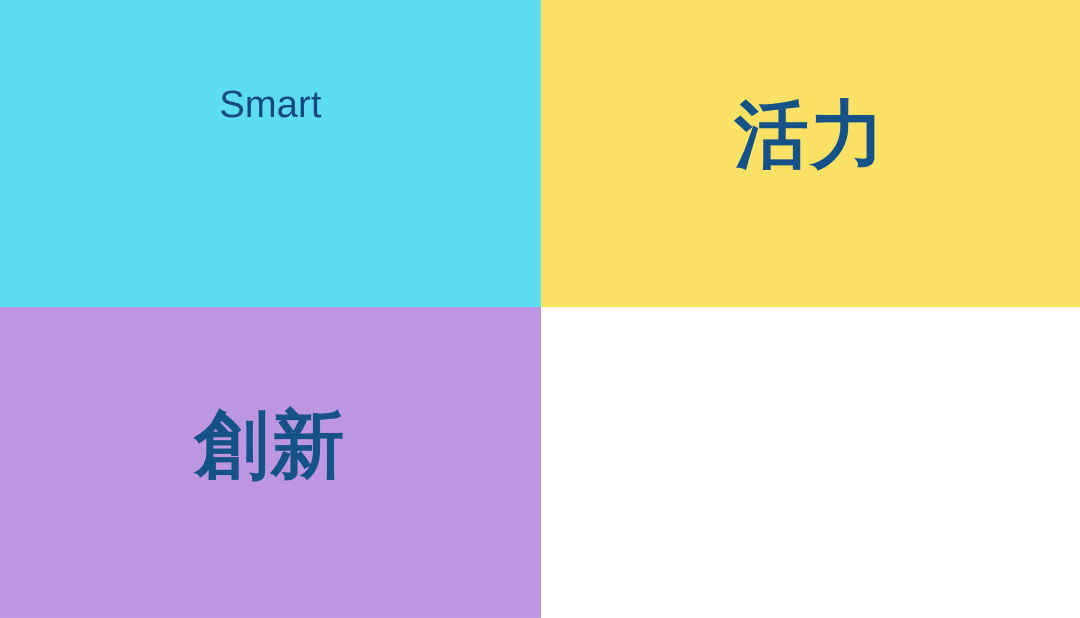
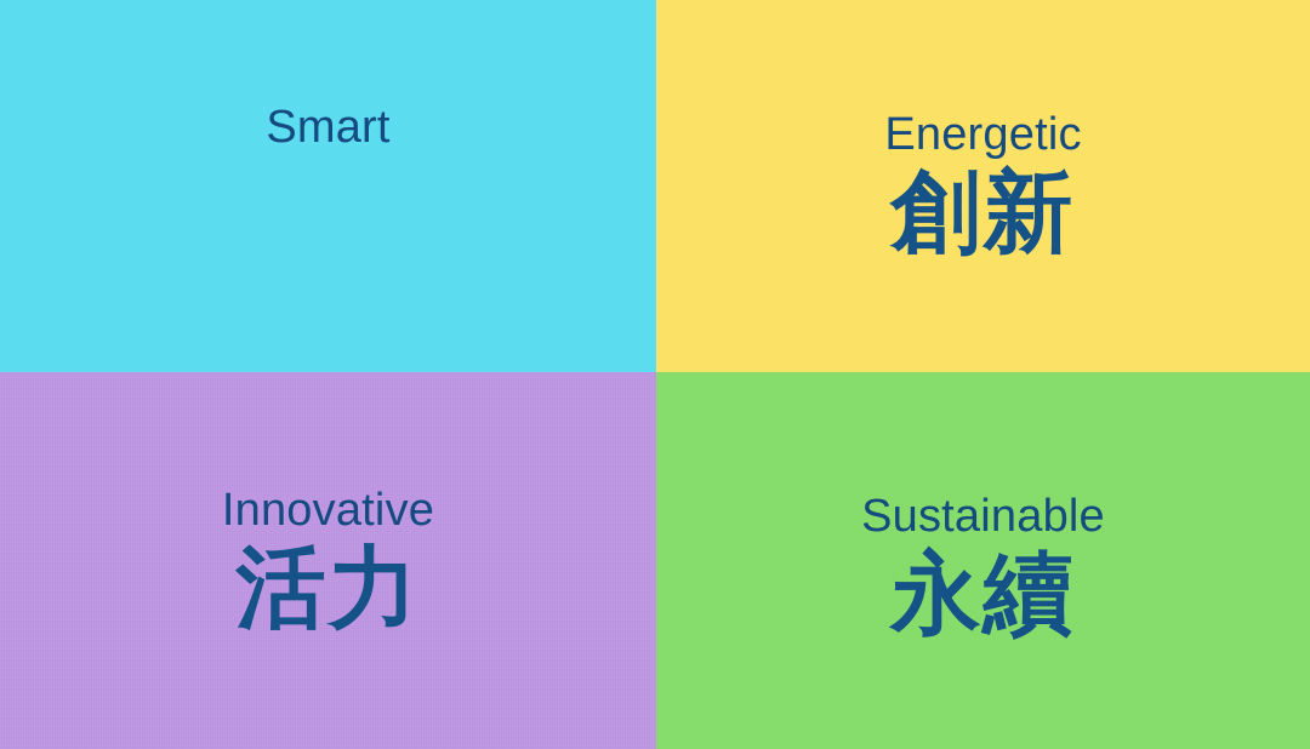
  Smart
+ Energetic
- 活力
+ 創新
+ Innovative
- 創新
+ 活力
+ Sustainable
+ 永續
